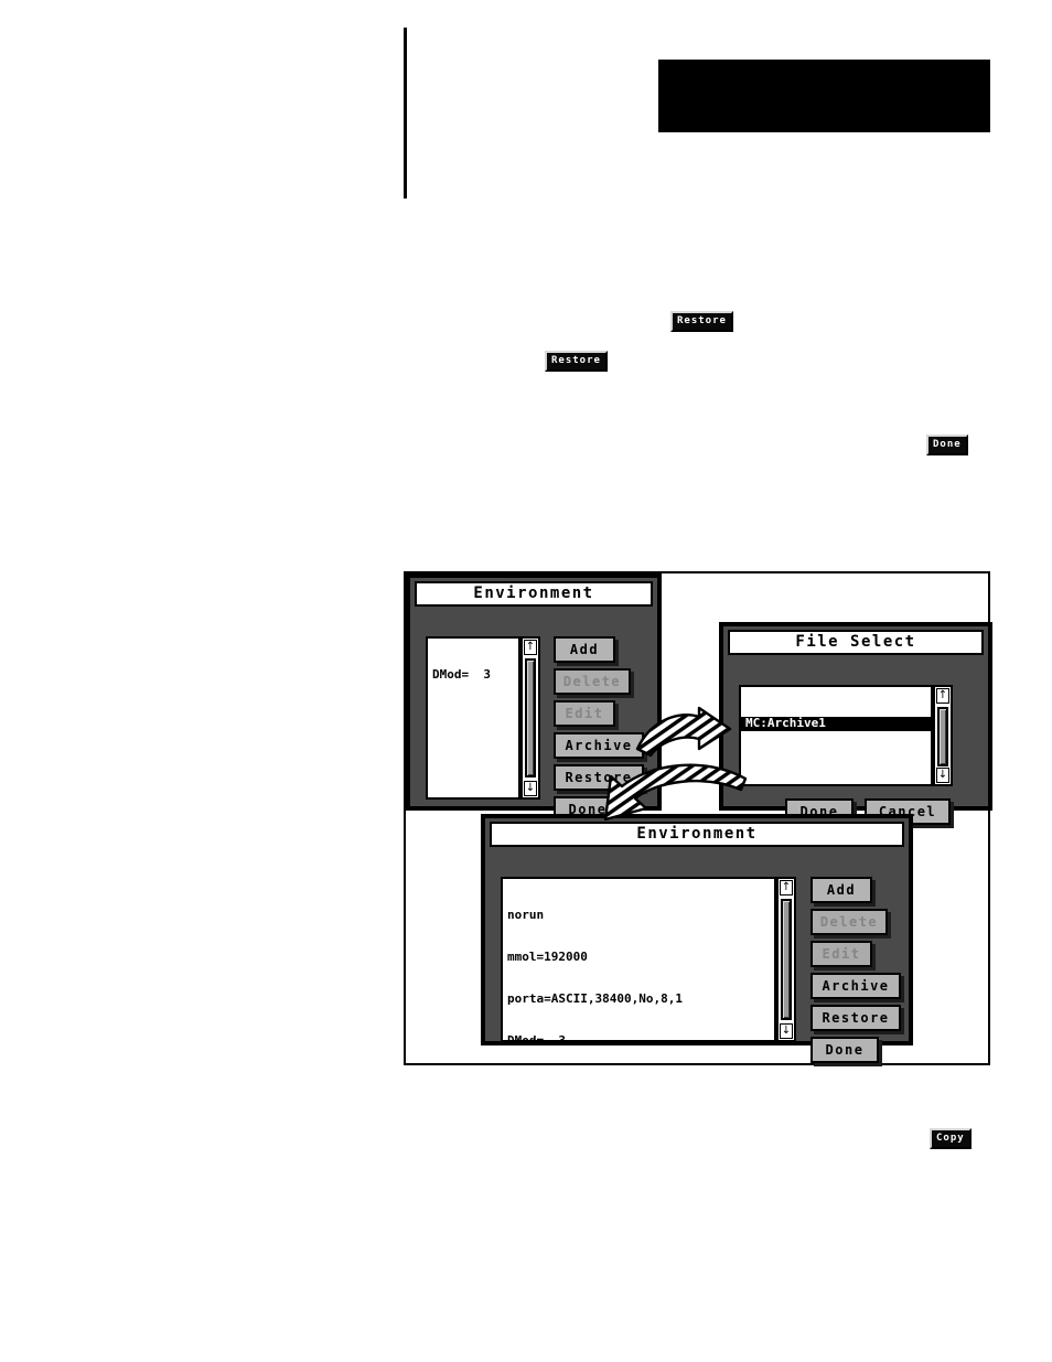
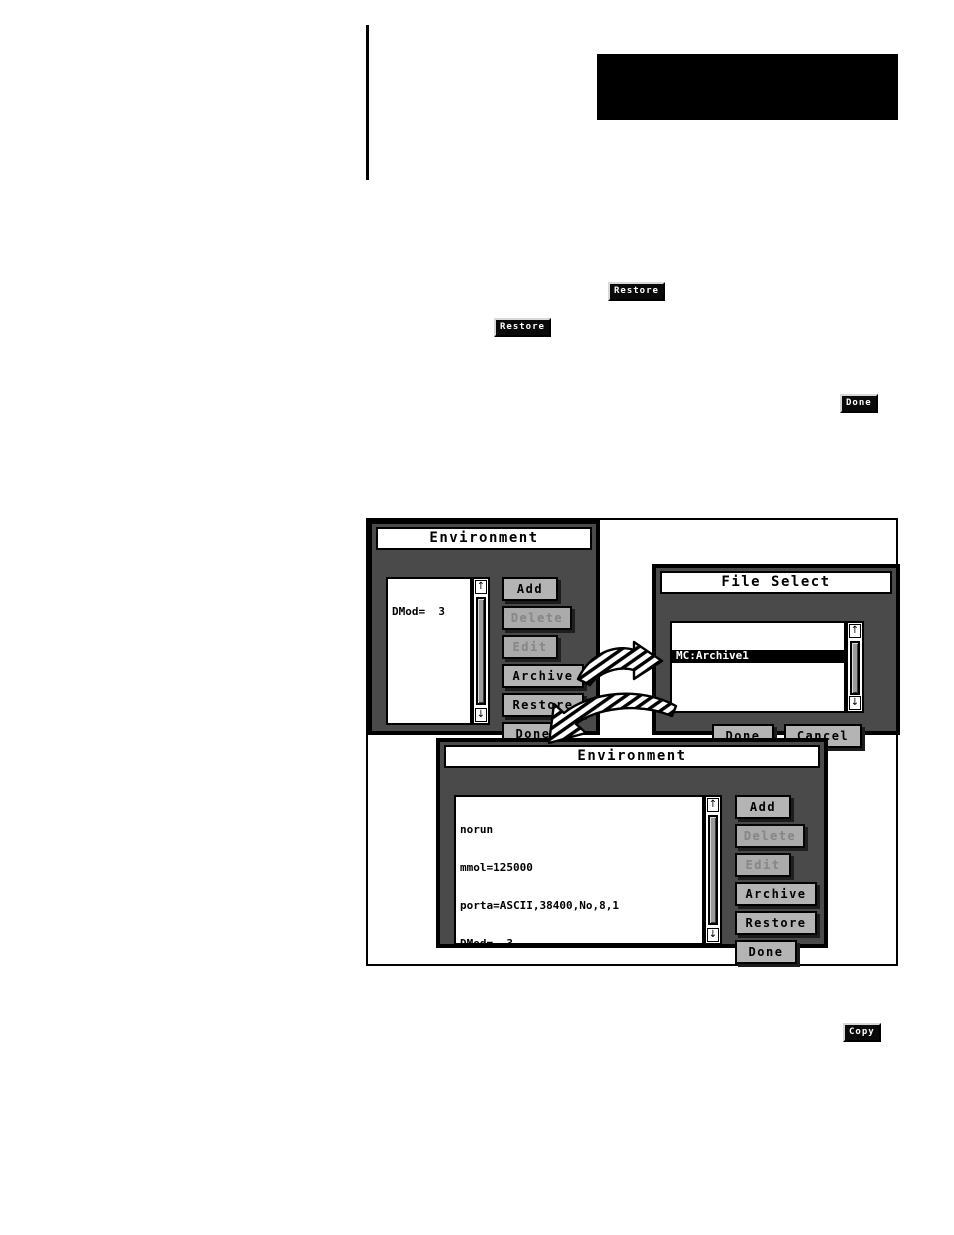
  Restore
  Restore
  Done
  Copy
  Environment
  DMod= 3
  ↑
  ↓
  Add
  Delete
  Edit
  Archive
  Restore
  Done
  File Select
  MC:Archive1
  ↑
  ↓
  Done
  Cancel
  Environment
  norun
- mmol=192000
+ mmol=125000
  porta=ASCII,38400,No,8,1
  DMod= 3
  ↑
  ↓
  Add
  Delete
  Edit
  Archive
  Restore
  Done
